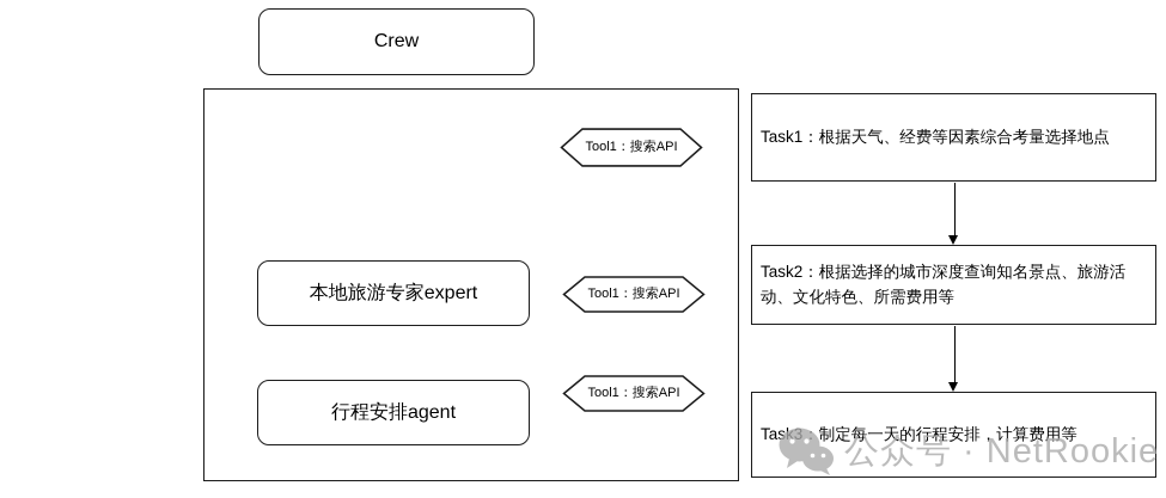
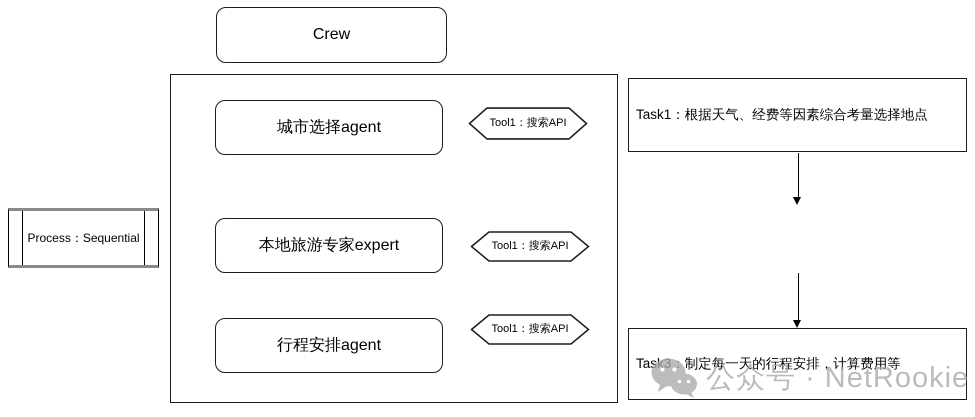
  Crew
+ Process：Sequential
+ 城市选择agent
  本地旅游专家expert
  行程安排agent
  Tool1：搜索API
  Tool1：搜索API
  Tool1：搜索API
  Task1：根据天气、经费等因素综合考量选择地点
- Task2：根据选择的城市深度查询知名景点、旅游活动、文化特色、所需费用等
  Task3：制定每一天的行程安排，计算费用等
  公众号 · NetRookie
